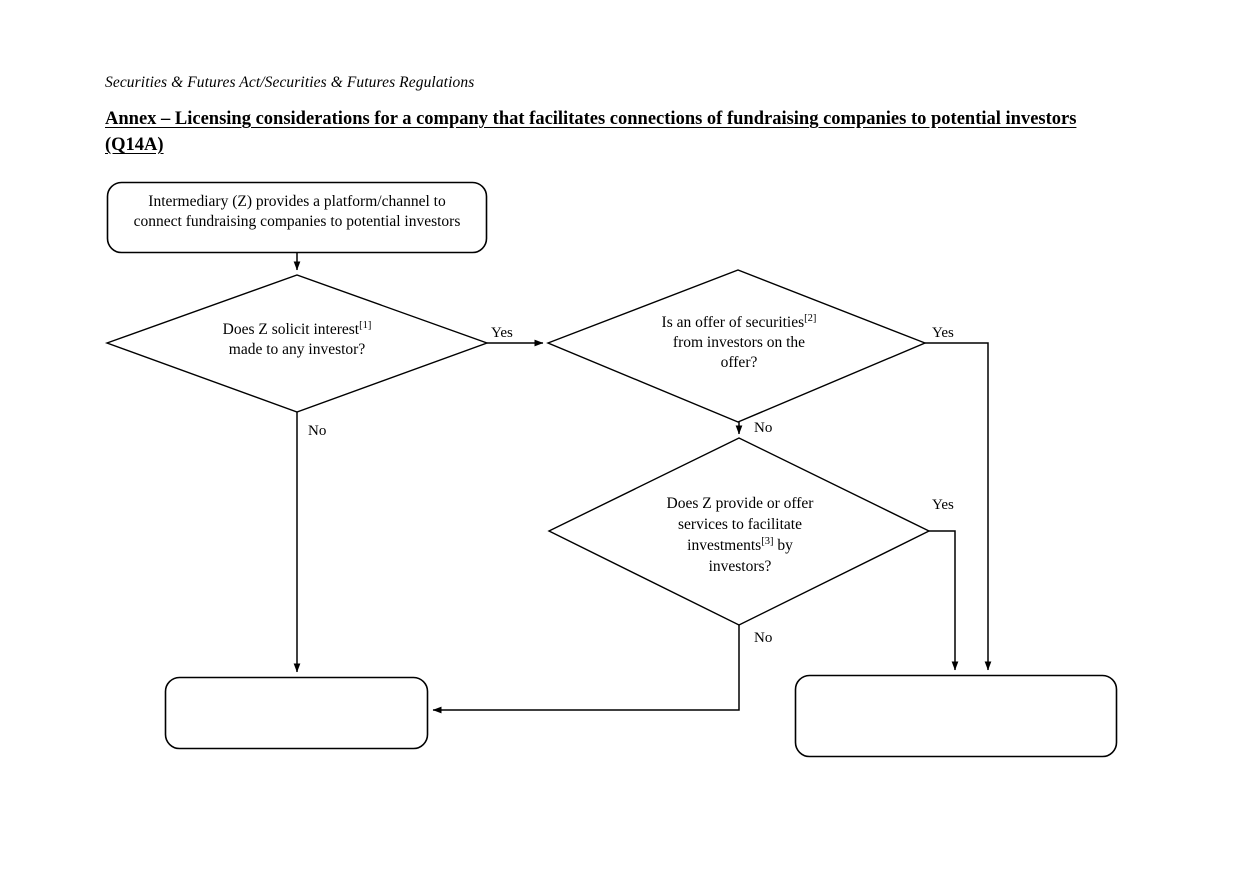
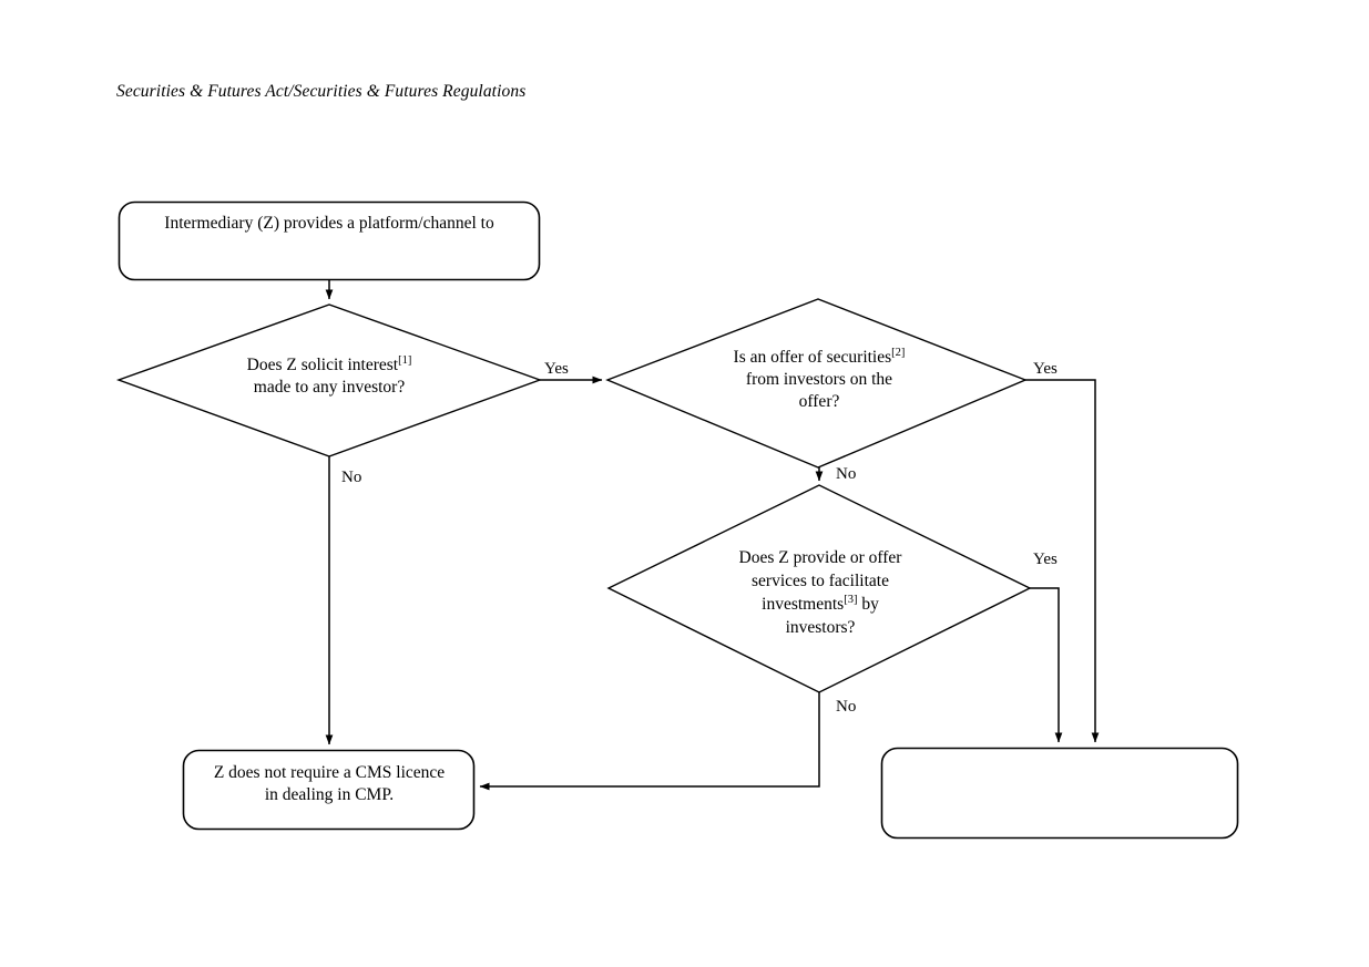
  Securities & Futures Act/Securities & Futures Regulations
- Annex – Licensing considerations for a company that facilitates connections of fundraising companies to potential investors (Q14A)
  Intermediary (Z) provides a platform/channel to
- connect fundraising companies to potential investors
  Does Z solicit interest[1]
  made to any investor?
  Is an offer of securities[2]
  from investors on the
  offer?
  Does Z provide or offer
  services to facilitate
  investments[3] by
  investors?
+ Z does not require a CMS licence
+ in dealing in CMP.
  Yes
  No
  Yes
  No
  Yes
  No
